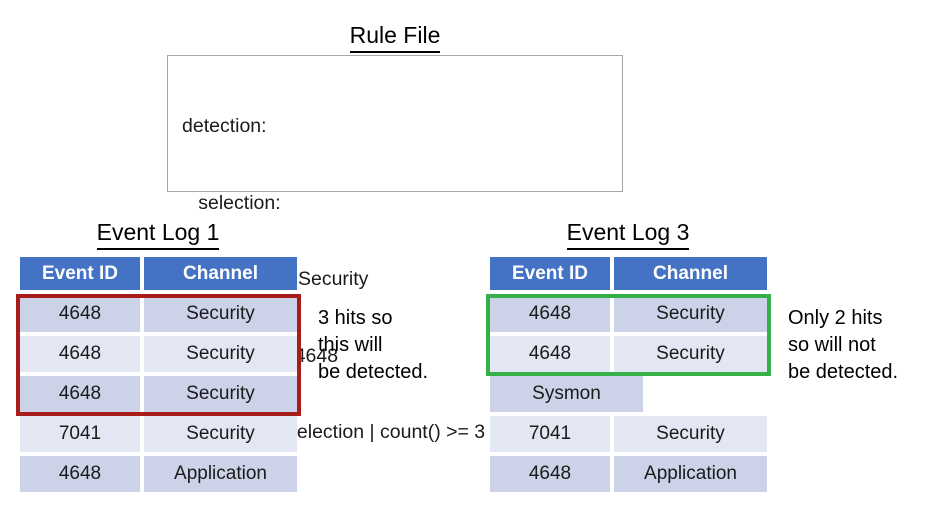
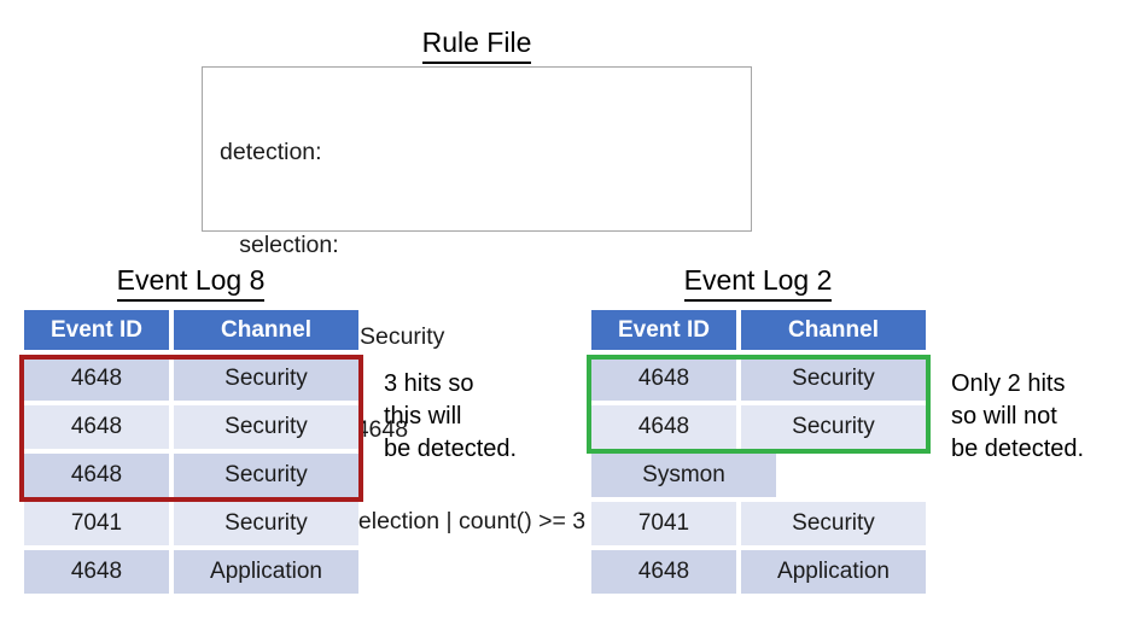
  Rule File
  detection:
  selection:
- Event Log 1
+ Event Log 8
  Event ID
  Channel
  4648
  Security
  4648
  Security
  4648
  Security
  7041
  Security
  4648
  Application
  3 hits so
  this will
  be detected.
- Event Log 3
+ Event Log 2
  Event ID
  Channel
  4648
  Security
  4648
  Security
  Sysmon
  7041
  Security
  4648
  Application
  Only 2 hits
  so will not
  be detected.
